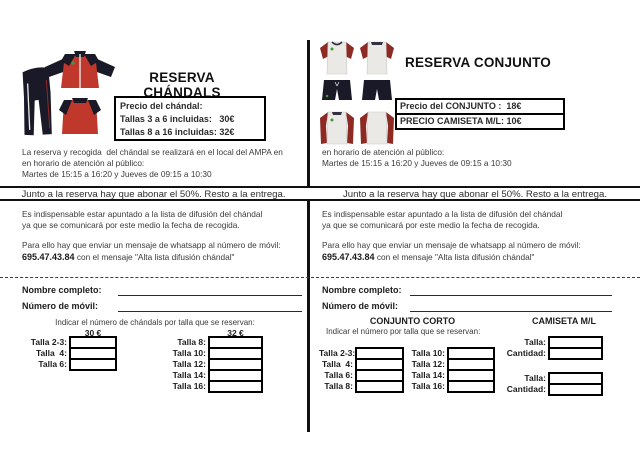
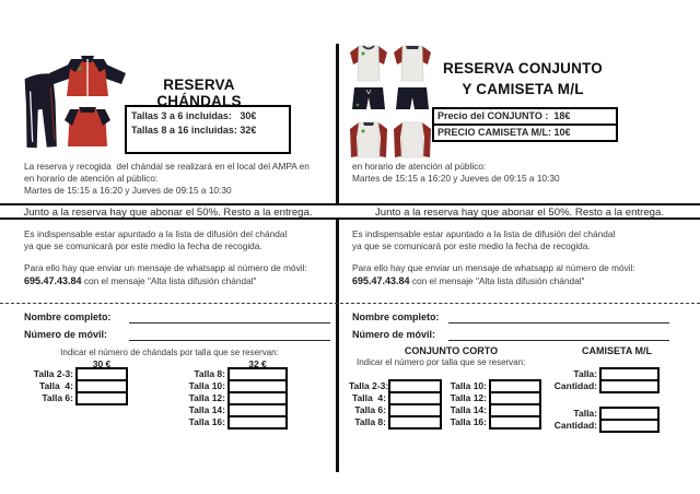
  RESERVA CHÁNDALS
- Precio del chándal:
  Tallas 3 a 6 incluidas: 30€
  Tallas 8 a 16 incluidas: 32€
  La reserva y recogida del chándal se realizará en el local del AMPA en
  en horario de atención al público:
  Martes de 15:15 a 16:20 y Jueves de 09:15 a 10:30
  Junto a la reserva hay que abonar el 50%. Resto a la entrega.
  Junto a la reserva hay que abonar el 50%. Resto a la entrega.
  Es indispensable estar apuntado a la lista de difusión del chándal
  ya que se comunicará por este medio la fecha de recogida.
  Para ello hay que enviar un mensaje de whatsapp al número de móvil:
  695.47.43.84 con el mensaje "Alta lista difusión chándal"
  Nombre completo:
  Número de móvil:
  Indicar el número de chándals por talla que se reservan:
  30 €
  32 €
  Talla 2-3:
  Talla 4:
  Talla 6:
  Talla 8:
  Talla 10:
  Talla 12:
  Talla 14:
  Talla 16:
  RESERVA CONJUNTO
+ Y CAMISETA M/L
  Precio del CONJUNTO : 18€
  PRECIO CAMISETA M/L: 10€
  en horario de atención al público:
  Martes de 15:15 a 16:20 y Jueves de 09:15 a 10:30
  Es indispensable estar apuntado a la lista de difusión del chándal
  ya que se comunicará por este medio la fecha de recogida.
  Para ello hay que enviar un mensaje de whatsapp al número de móvil:
  695.47.43.84 con el mensaje "Alta lista difusión chándal"
  Nombre completo:
  Número de móvil:
  CONJUNTO CORTO
  CAMISETA M/L
  Indicar el número por talla que se reservan:
  Talla 2-3:
  Talla 4:
  Talla 6:
  Talla 8:
  Talla 10:
  Talla 12:
  Talla 14:
  Talla 16:
  Talla:
  Cantidad:
  Talla:
  Cantidad:
